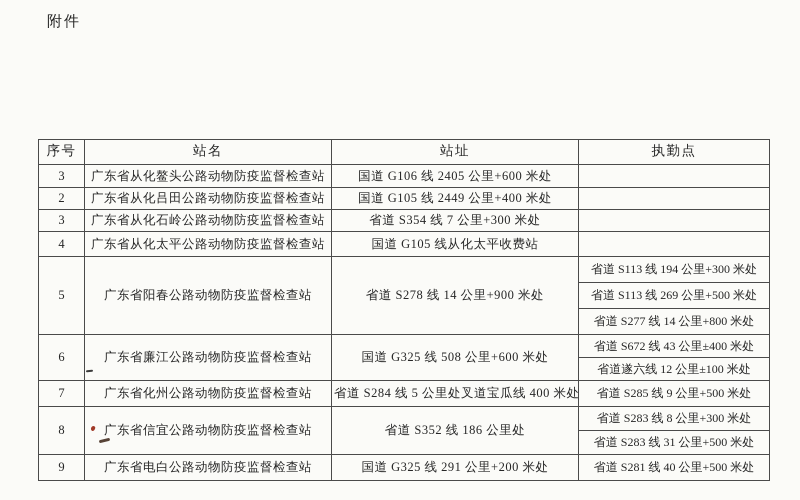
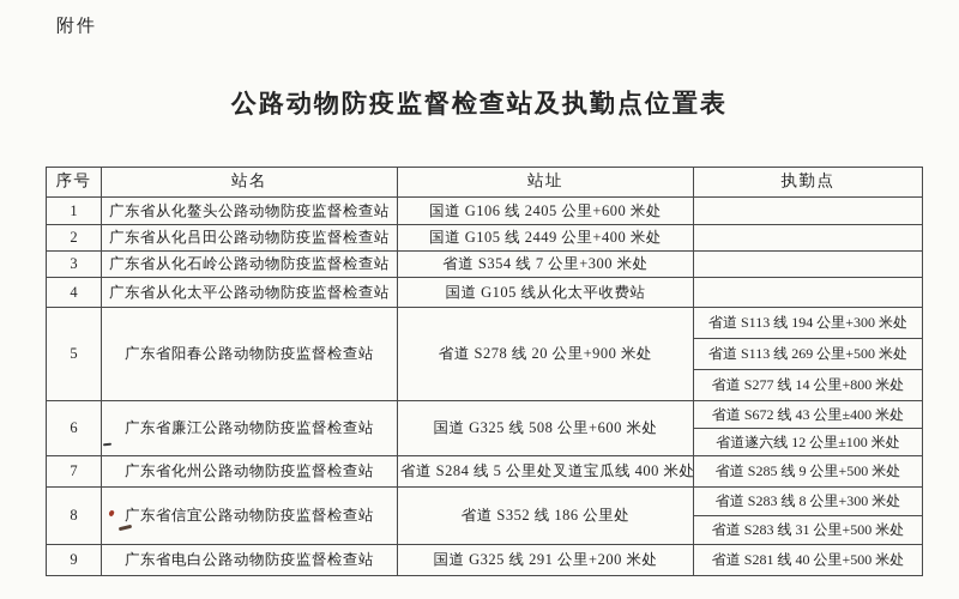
  附件
+ 公路动物防疫监督检查站及执勤点位置表
  序号	站名	站址	执勤点
- 3	广东省从化鳌头公路动物防疫监督检查站	国道 G106 线 2405 公里+600 米处
+ 1	广东省从化鳌头公路动物防疫监督检查站	国道 G106 线 2405 公里+600 米处
  2	广东省从化吕田公路动物防疫监督检查站	国道 G105 线 2449 公里+400 米处
  3	广东省从化石岭公路动物防疫监督检查站	省道 S354 线 7 公里+300 米处
  4	广东省从化太平公路动物防疫监督检查站	国道 G105 线从化太平收费站
- 5	广东省阳春公路动物防疫监督检查站	省道 S278 线 14 公里+900 米处	省道 S113 线 194 公里+300 米处
+ 5	广东省阳春公路动物防疫监督检查站	省道 S278 线 20 公里+900 米处	省道 S113 线 194 公里+300 米处
  省道 S113 线 269 公里+500 米处
  省道 S277 线 14 公里+800 米处
  6	广东省廉江公路动物防疫监督检查站	国道 G325 线 508 公里+600 米处	省道 S672 线 43 公里±400 米处
  省道遂六线 12 公里±100 米处
  7	广东省化州公路动物防疫监督检查站	省道 S284 线 5 公里处叉道宝瓜线 400 米处	省道 S285 线 9 公里+500 米处
  8	广东省信宜公路动物防疫监督检查站	省道 S352 线 186 公里处	省道 S283 线 8 公里+300 米处
  省道 S283 线 31 公里+500 米处
  9	广东省电白公路动物防疫监督检查站	国道 G325 线 291 公里+200 米处	省道 S281 线 40 公里+500 米处
